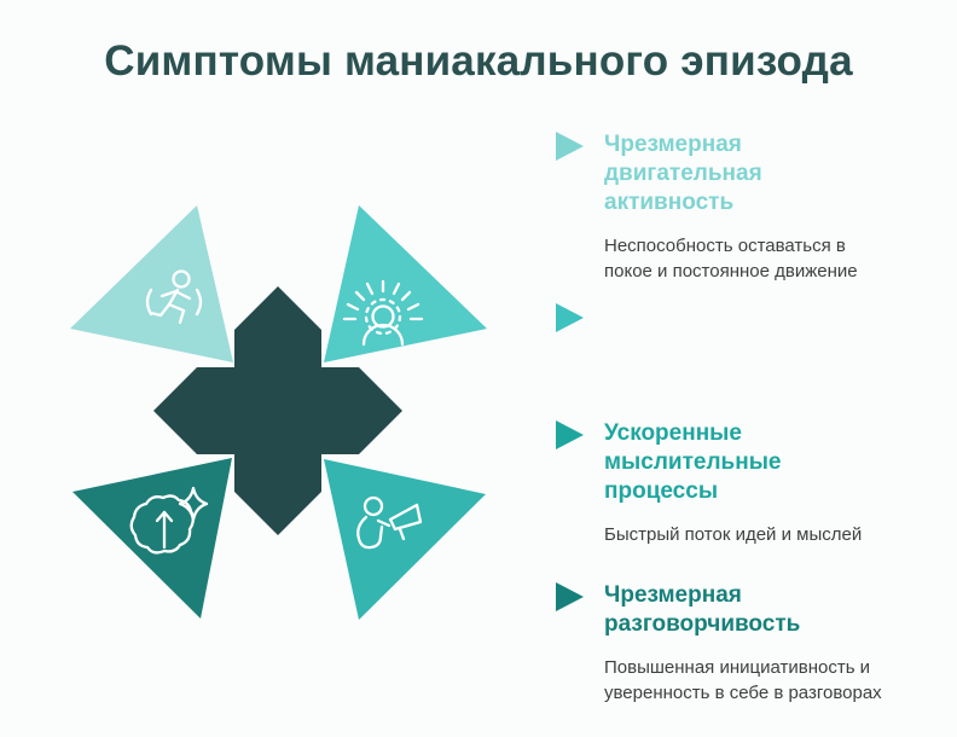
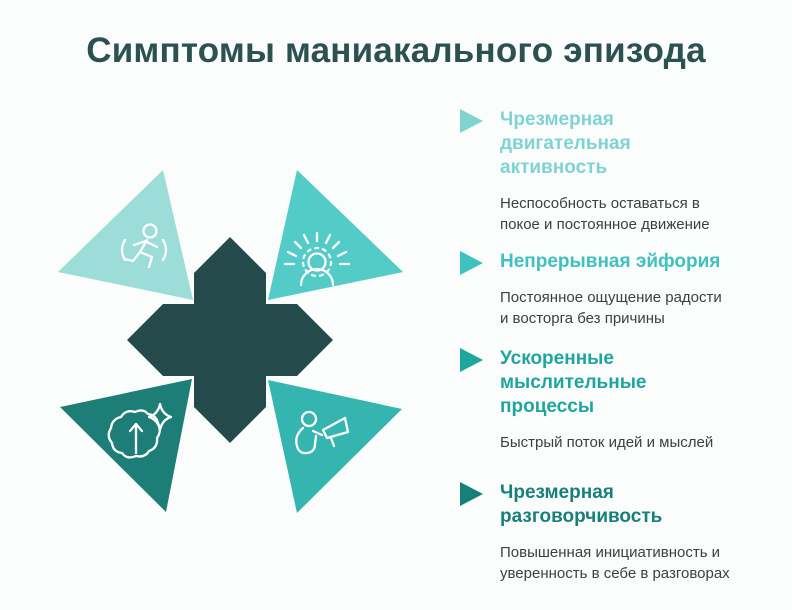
  Симптомы маниакального эпизода
  Чрезмерная
  двигательная
  активность
  Неспособность оставаться в
  покое и постоянное движение
+ Непрерывная эйфория
+ Постоянное ощущение радости
+ и восторга без причины
  Ускоренные
  мыслительные
  процессы
  Быстрый поток идей и мыслей
  Чрезмерная
  разговорчивость
  Повышенная инициативность и
  уверенность в себе в разговорах
